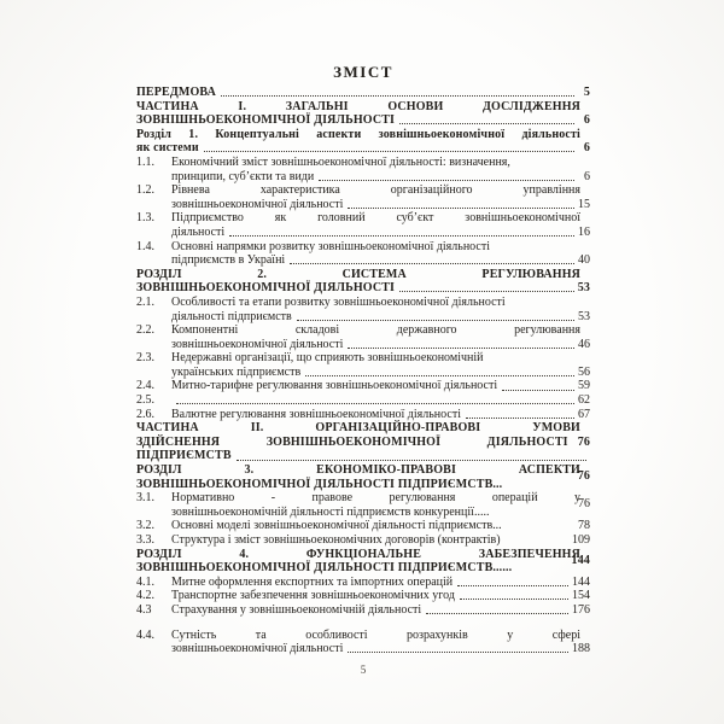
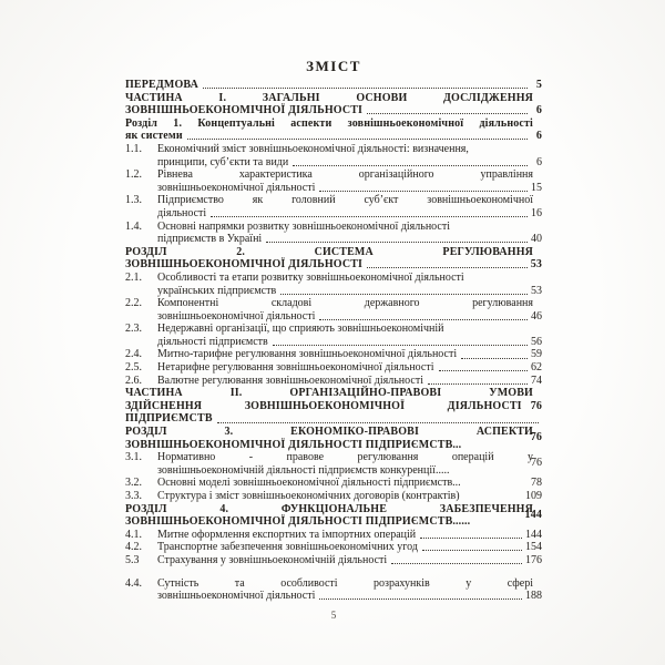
  ЗМІСТ
  ПЕРЕДМОВА
  5
  ЧАСТИНА І. ЗАГАЛЬНІ ОСНОВИ ДОСЛІДЖЕННЯ
  ЗОВНІШНЬОЕКОНОМІЧНОЇ ДІЯЛЬНОСТІ
  6
  Розділ 1. Концептуальні аспекти зовнішньоекономічної діяльності
  як системи
  6
  1.1.
  Економічний зміст зовнішньоекономічної діяльності: визначення,
  принципи, суб’єкти та види
  6
  1.2.
  Рівнева характеристика організаційного управління
  зовнішньоекономічної діяльності
  15
  1.3.
  Підприємство як головний суб’єкт зовнішньоекономічної
  діяльності
  16
  1.4.
  Основні напрямки розвитку зовнішньоекономічної діяльності
  підприємств в Україні
  40
  РОЗДІЛ 2. СИСТЕМА РЕГУЛЮВАННЯ
  ЗОВНІШНЬОЕКОНОМІЧНОЇ ДІЯЛЬНОСТІ
  53
  2.1.
  Особливості та етапи розвитку зовнішньоекономічної діяльності
- діяльності підприємств
+ українських підприємств
  53
  2.2.
  Компонентні складові державного регулювання
  зовнішньоекономічної діяльності
  46
  2.3.
  Недержавні організації, що сприяють зовнішньоекономічній
- українських підприємств
+ діяльності підприємств
  56
  2.4.
  Митно-тарифне регулювання зовнішньоекономічної діяльності
  59
  2.5.
+ Нетарифне регулювання зовнішньоекономічної діяльності
  62
  2.6.
  Валютне регулювання зовнішньоекономічної діяльності
- 67
+ 74
  ЧАСТИНА ІІ. ОРГАНІЗАЦІЙНО-ПРАВОВІ УМОВИ
  ЗДІЙСНЕННЯ ЗОВНІШНЬОЕКОНОМІЧНОЇ ДІЯЛЬНОСТІ
  76
  ПІДПРИЄМСТВ
  РОЗДІЛ 3. ЕКОНОМІКО-ПРАВОВІ АСПЕКТИ
  ЗОВНІШНЬОЕКОНОМІЧНОЇ ДІЯЛЬНОСТІ ПІДПРИЄМСТВ...
  76
  3.1.
  Нормативно - правове регулювання операцій у
  зовнішньоекономічній діяльності підприємств конкуренції.....
  76
  3.2.
  Основні моделі зовнішньоекономічної діяльності підприємств...
  78
  3.3.
  Структура і зміст зовнішньоекономічних договорів (контрактів)
  109
  РОЗДІЛ 4. ФУНКЦІОНАЛЬНЕ ЗАБЕЗПЕЧЕННЯ
  ЗОВНІШНЬОЕКОНОМІЧНОЇ ДІЯЛЬНОСТІ ПІДПРИЄМСТВ......
  144
  4.1.
  Митне оформлення експортних та імпортних операцій
  144
  4.2.
  Транспортне забезпечення зовнішньоекономічних угод
  154
- 4.3
+ 5.3
  Страхування у зовнішньоекономічній діяльності
  176
  4.4.
  Сутність та особливості розрахунків у сфері
  зовнішньоекономічної діяльності
  188
  5
